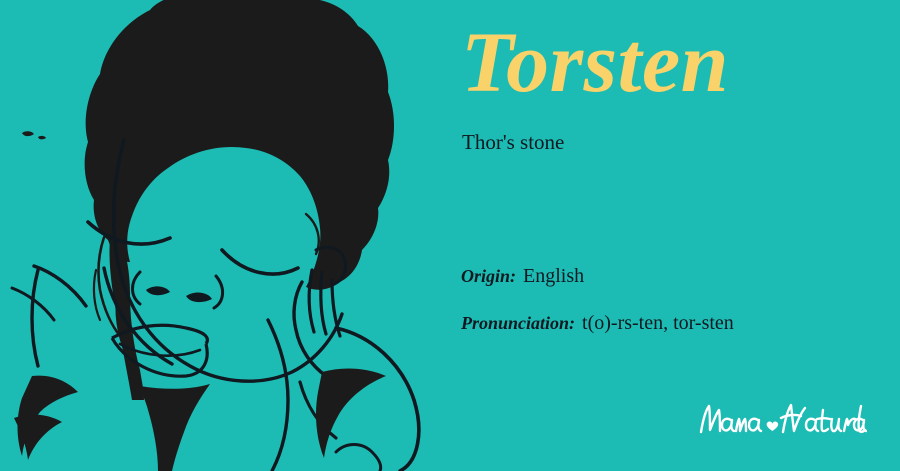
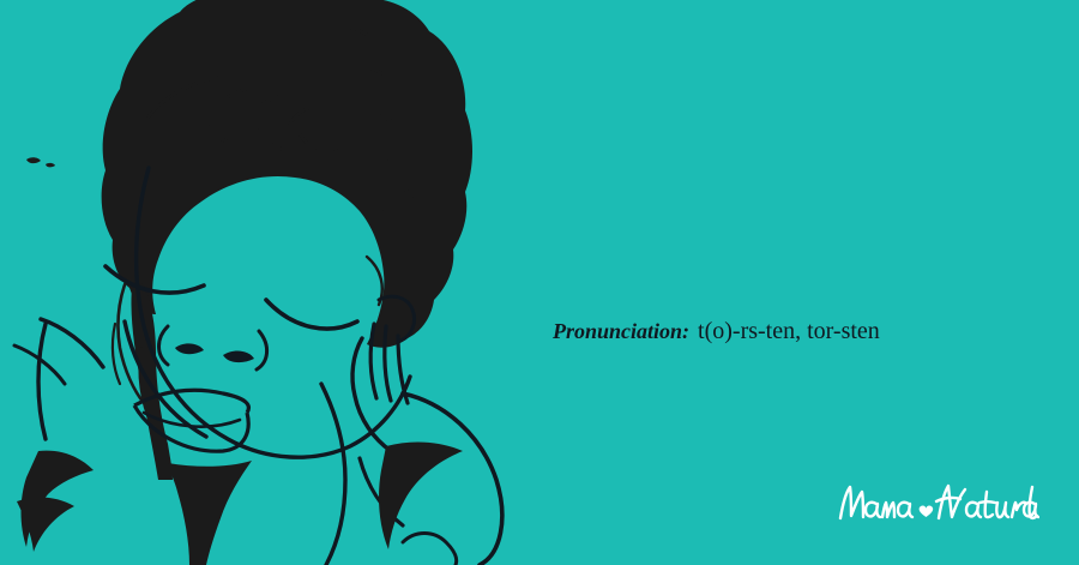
- Torsten
- Thor's stone
- Origin: English
  Pronunciation: t(o)-rs-ten, tor-sten
